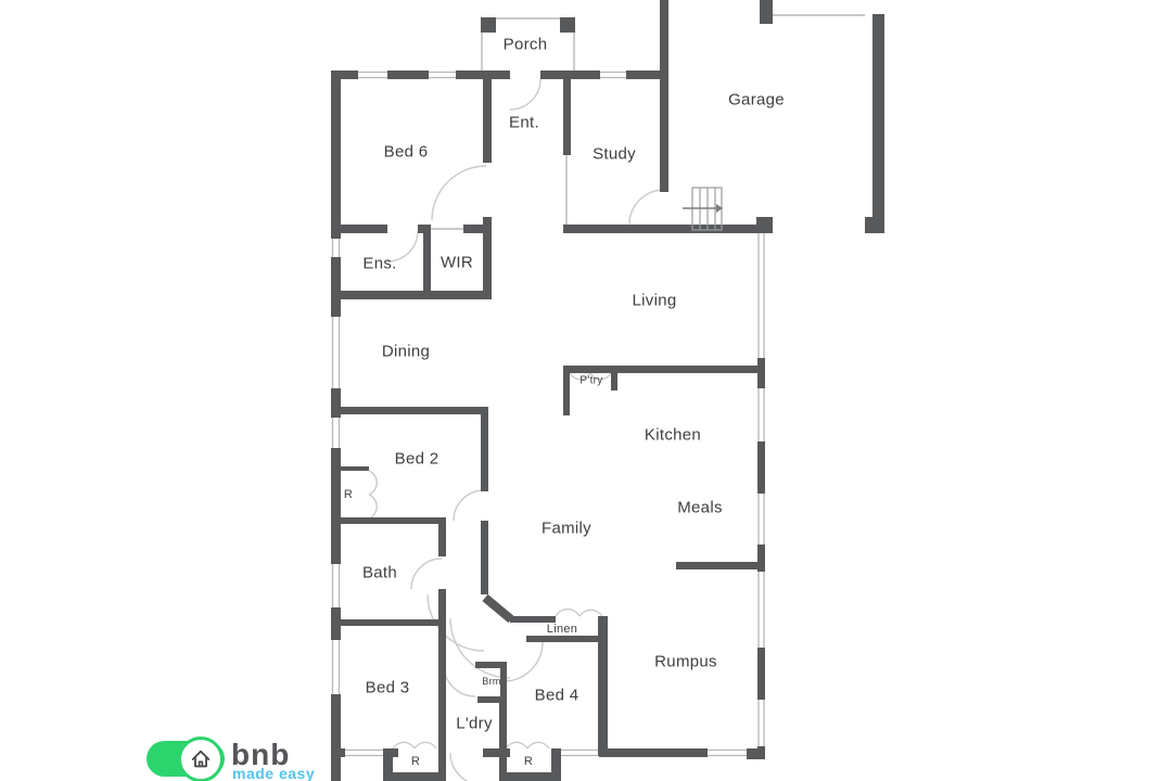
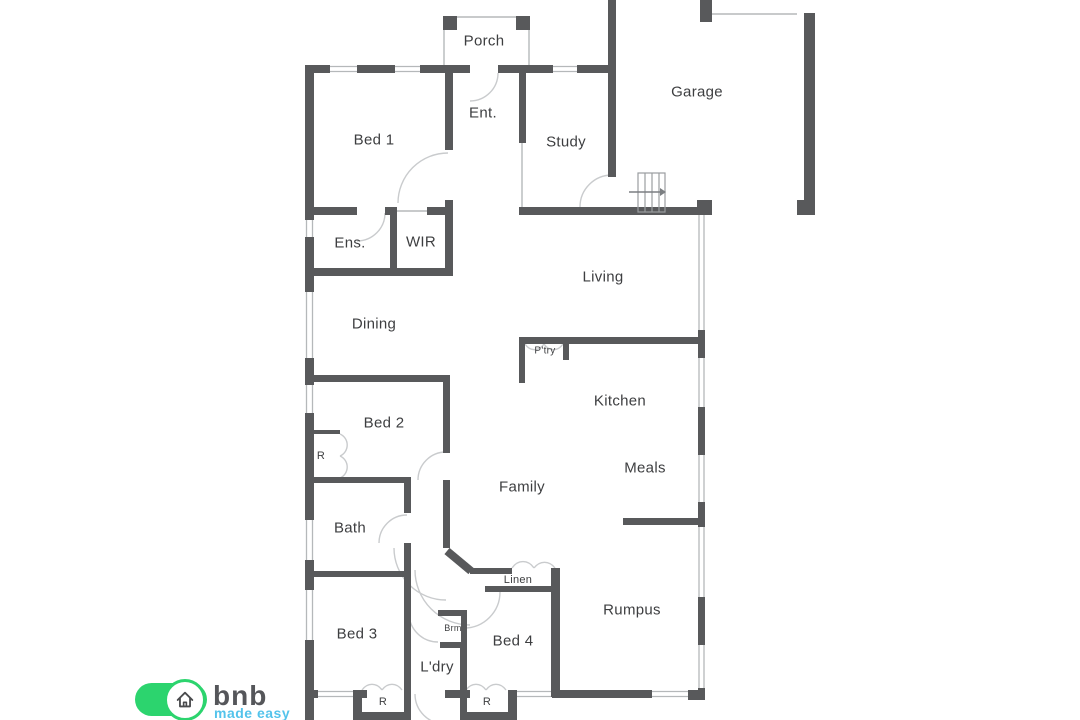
  Porch
  Ent.
- Bed 6
+ Bed 1
  Study
  Garage
  Ens.
  WIR
  Living
  Dining
  P'try
  Kitchen
  Bed 2
  R
  Meals
  Family
  Bath
  Linen
  Rumpus
  Brm
  Bed 3
  Bed 4
  L'dry
  R
  R
  bnb
  made easy
